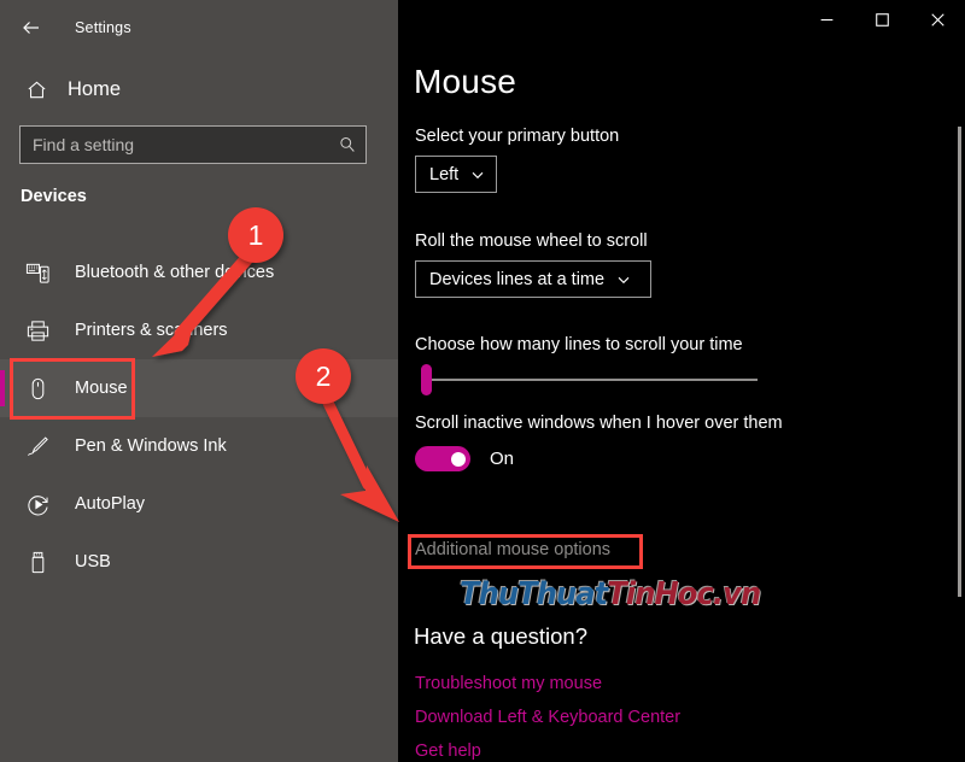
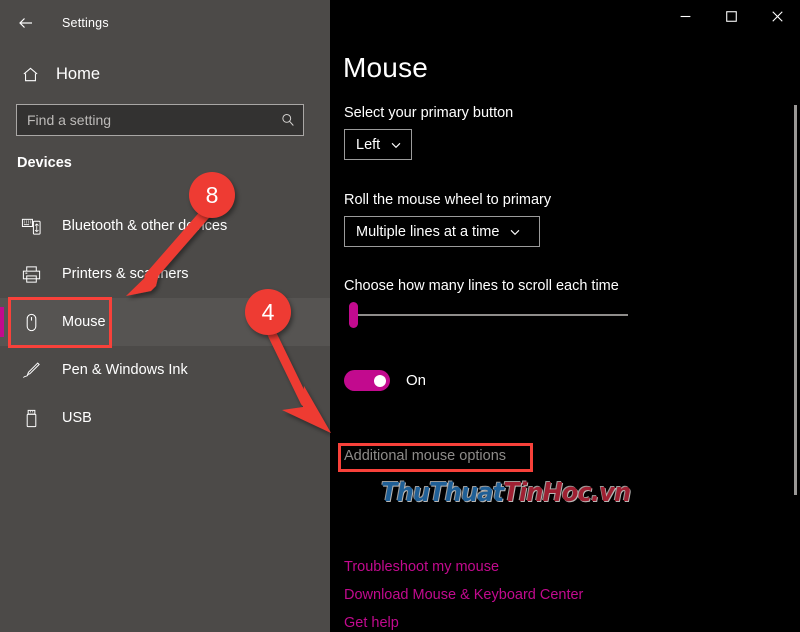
  Settings
  Home
  Find a setting
  Devices
  Bluetooth & other dices
  Printers & scners
  Mouse
  Pen & Windows Ink
- AutoPlay
  USB
  Mouse
  Select your primary button
  Left
- Roll the mouse wheel to scroll
+ Roll the mouse wheel to primary
- Devices lines at a time
+ Multiple lines at a time
- Choose how many lines to scroll your time
+ Choose how many lines to scroll each time
- Scroll inactive windows when I hover over them
  On
  Additional mouse options
- Have a question?
  Troubleshoot my mouse
- Download Left & Keyboard Center
+ Download Mouse & Keyboard Center
  Get help
  ThuThuatTinHoc.vn
- 1
+ 8
- 2
+ 4
